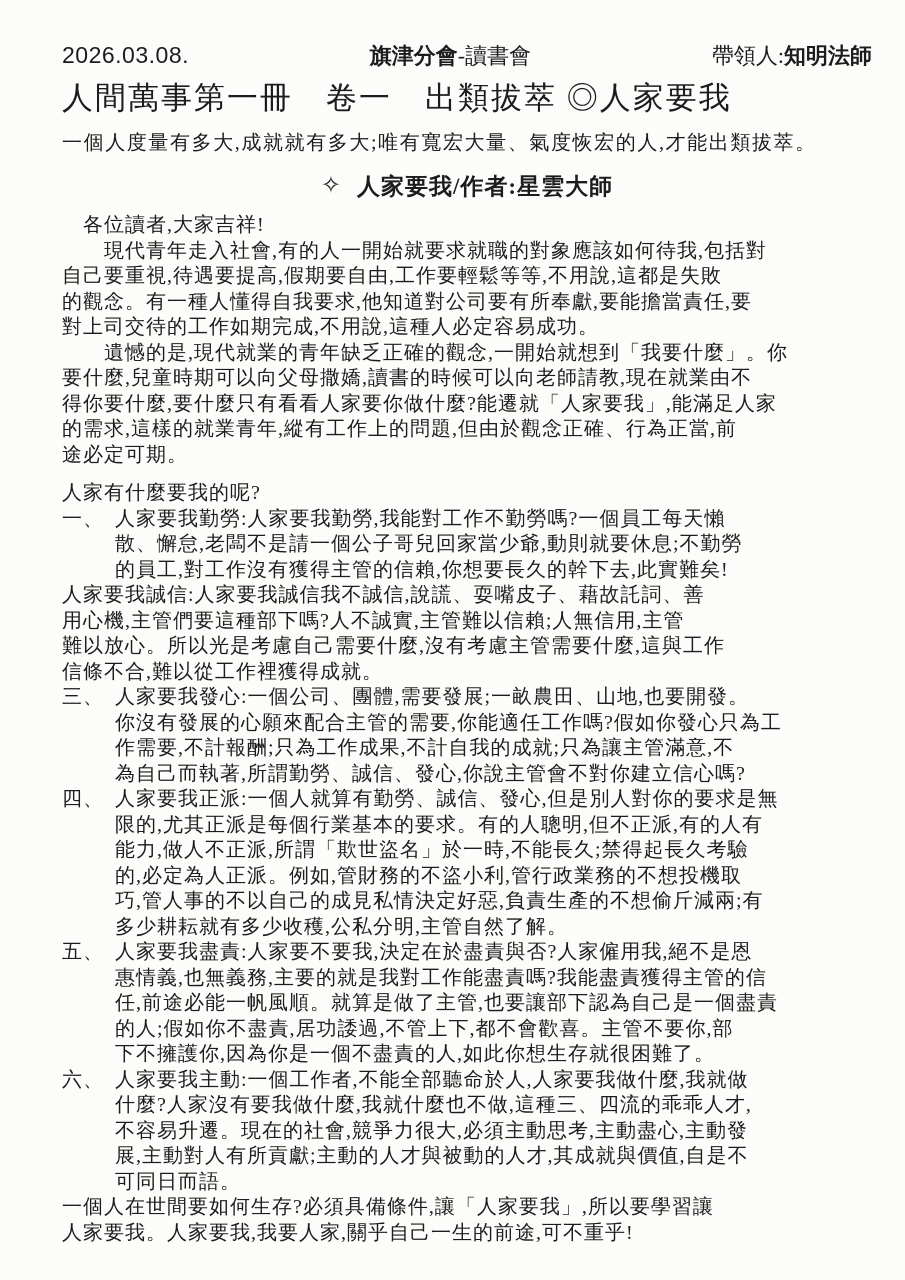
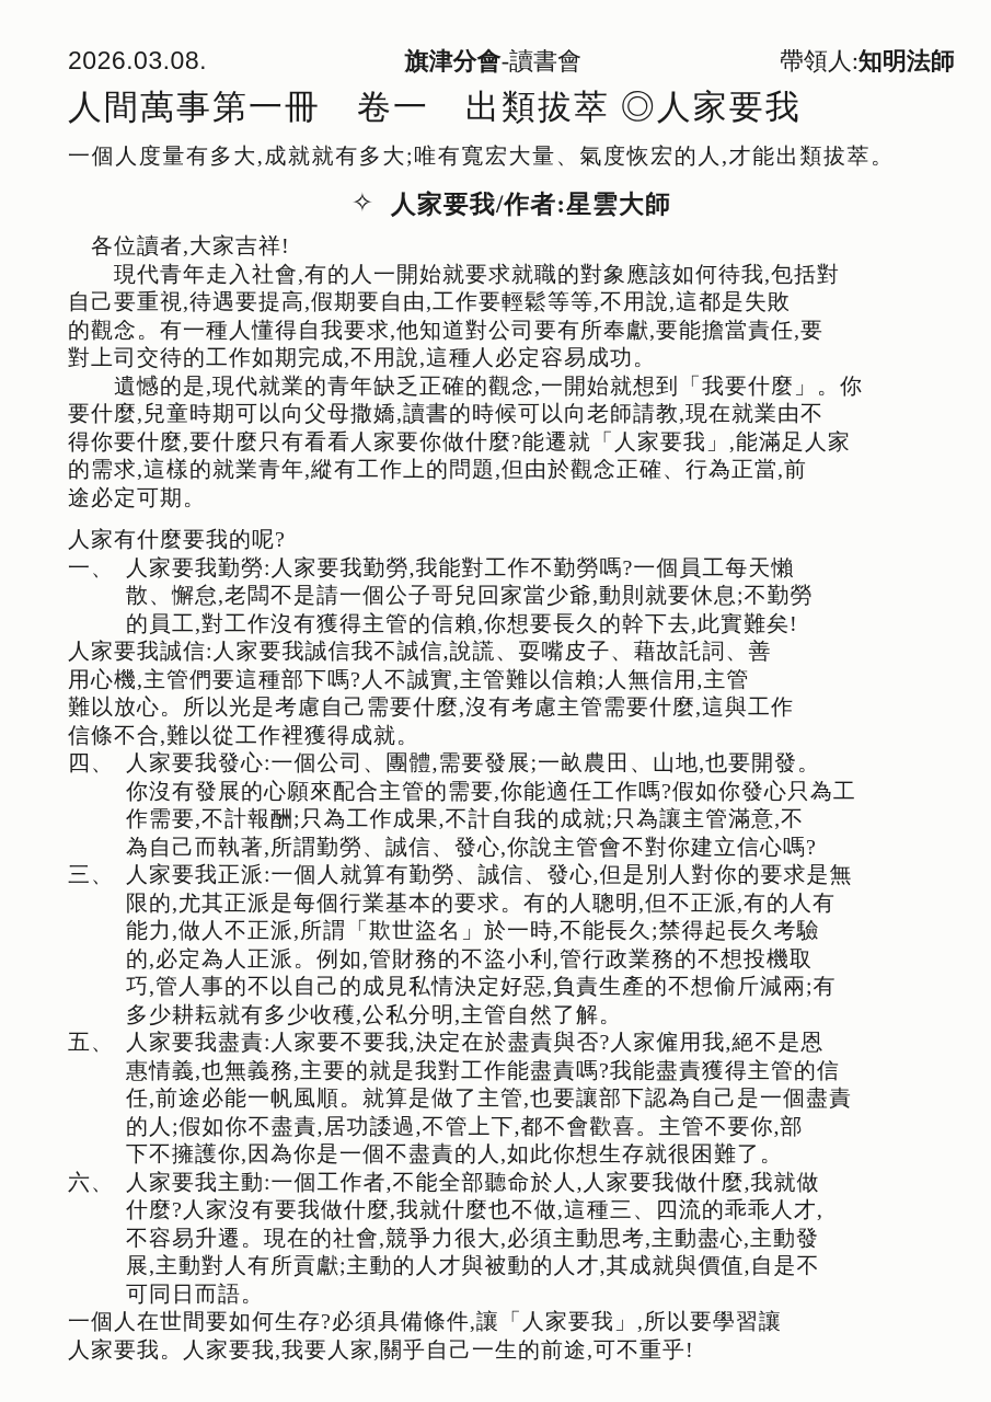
  2026.03.08.
  旗津分會-讀書會
  帶領人:知明法師
  人間萬事第一冊 卷一 出類拔萃 ◎人家要我
  一個人度量有多大,成就就有多大;唯有寬宏大量、氣度恢宏的人,才能出類拔萃。
  ✧ 人家要我/作者:星雲大師
  各位讀者,大家吉祥!
  現代青年走入社會,有的人一開始就要求就職的對象應該如何待我,包括對
  自己要重視,待遇要提高,假期要自由,工作要輕鬆等等,不用說,這都是失敗
  的觀念。有一種人懂得自我要求,他知道對公司要有所奉獻,要能擔當責任,要
  對上司交待的工作如期完成,不用說,這種人必定容易成功。
  遺憾的是,現代就業的青年缺乏正確的觀念,一開始就想到「我要什麼」。你
  要什麼,兒童時期可以向父母撒嬌,讀書的時候可以向老師請教,現在就業由不
  得你要什麼,要什麼只有看看人家要你做什麼?能遷就「人家要我」,能滿足人家
  的需求,這樣的就業青年,縱有工作上的問題,但由於觀念正確、行為正當,前
  途必定可期。
  人家有什麼要我的呢?
  一、
  人家要我勤勞:人家要我勤勞,我能對工作不勤勞嗎?一個員工每天懶
  散、懈怠,老闆不是請一個公子哥兒回家當少爺,動則就要休息;不勤勞
  的員工,對工作沒有獲得主管的信賴,你想要長久的幹下去,此實難矣!
  人家要我誠信:人家要我誠信我不誠信,說謊、耍嘴皮子、藉故託詞、善
  用心機,主管們要這種部下嗎?人不誠實,主管難以信賴;人無信用,主管
  難以放心。所以光是考慮自己需要什麼,沒有考慮主管需要什麼,這與工作
  信條不合,難以從工作裡獲得成就。
- 三、
+ 四、
  人家要我發心:一個公司、團體,需要發展;一畝農田、山地,也要開發。
  你沒有發展的心願來配合主管的需要,你能適任工作嗎?假如你發心只為工
  作需要,不計報酬;只為工作成果,不計自我的成就;只為讓主管滿意,不
  為自己而執著,所謂勤勞、誠信、發心,你說主管會不對你建立信心嗎?
- 四、
+ 三、
  人家要我正派:一個人就算有勤勞、誠信、發心,但是別人對你的要求是無
  限的,尤其正派是每個行業基本的要求。有的人聰明,但不正派,有的人有
  能力,做人不正派,所謂「欺世盜名」於一時,不能長久;禁得起長久考驗
  的,必定為人正派。例如,管財務的不盜小利,管行政業務的不想投機取
  巧,管人事的不以自己的成見私情決定好惡,負責生產的不想偷斤減兩;有
  多少耕耘就有多少收穫,公私分明,主管自然了解。
  五、
  人家要我盡責:人家要不要我,決定在於盡責與否?人家僱用我,絕不是恩
  惠情義,也無義務,主要的就是我對工作能盡責嗎?我能盡責獲得主管的信
  任,前途必能一帆風順。就算是做了主管,也要讓部下認為自己是一個盡責
  的人;假如你不盡責,居功諉過,不管上下,都不會歡喜。主管不要你,部
  下不擁護你,因為你是一個不盡責的人,如此你想生存就很困難了。
  六、
  人家要我主動:一個工作者,不能全部聽命於人,人家要我做什麼,我就做
  什麼?人家沒有要我做什麼,我就什麼也不做,這種三、四流的乖乖人才,
  不容易升遷。現在的社會,競爭力很大,必須主動思考,主動盡心,主動發
  展,主動對人有所貢獻;主動的人才與被動的人才,其成就與價值,自是不
  可同日而語。
  一個人在世間要如何生存?必須具備條件,讓「人家要我」,所以要學習讓
  人家要我。人家要我,我要人家,關乎自己一生的前途,可不重乎!
